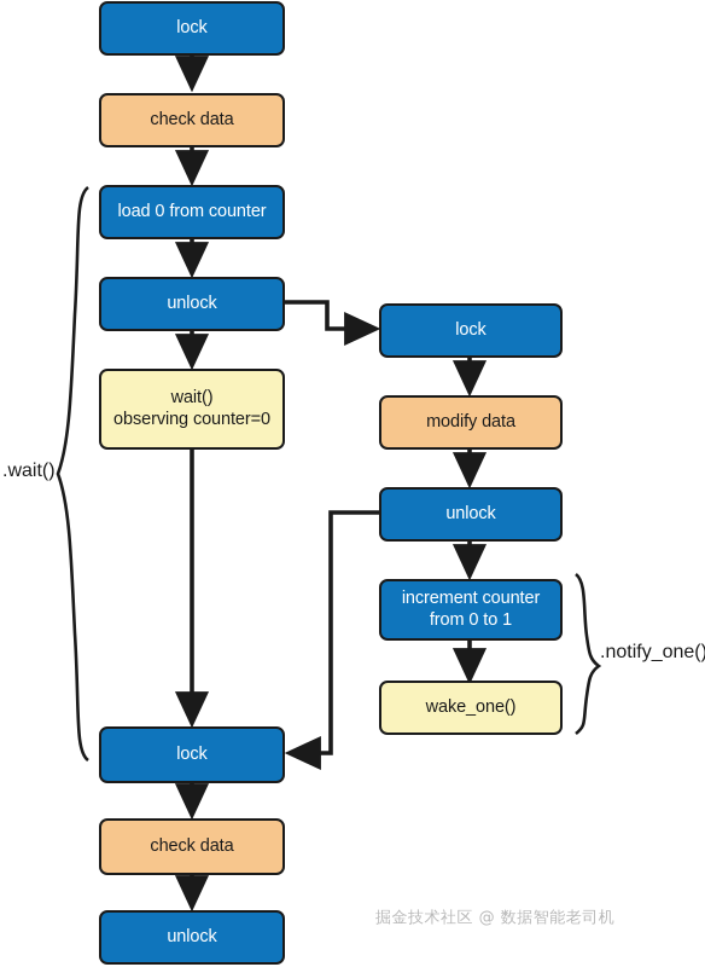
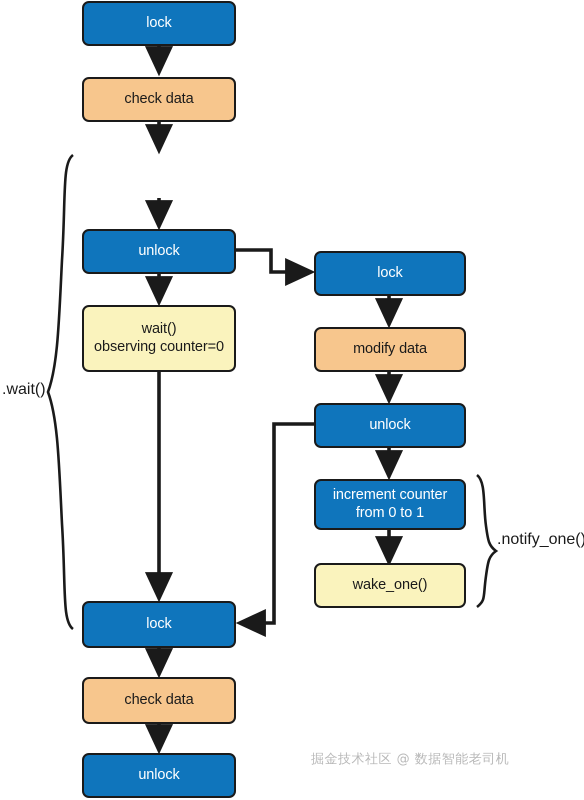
  lock
  check data
- load 0 from counter
  unlock
  wait()
  observing counter=0
  lock
  check data
  unlock
  lock
  modify data
  unlock
  increment counter
  from 0 to 1
  wake_one()
  .wait()
  .notify_one()
  掘金技术社区 @ 数据智能老司机
